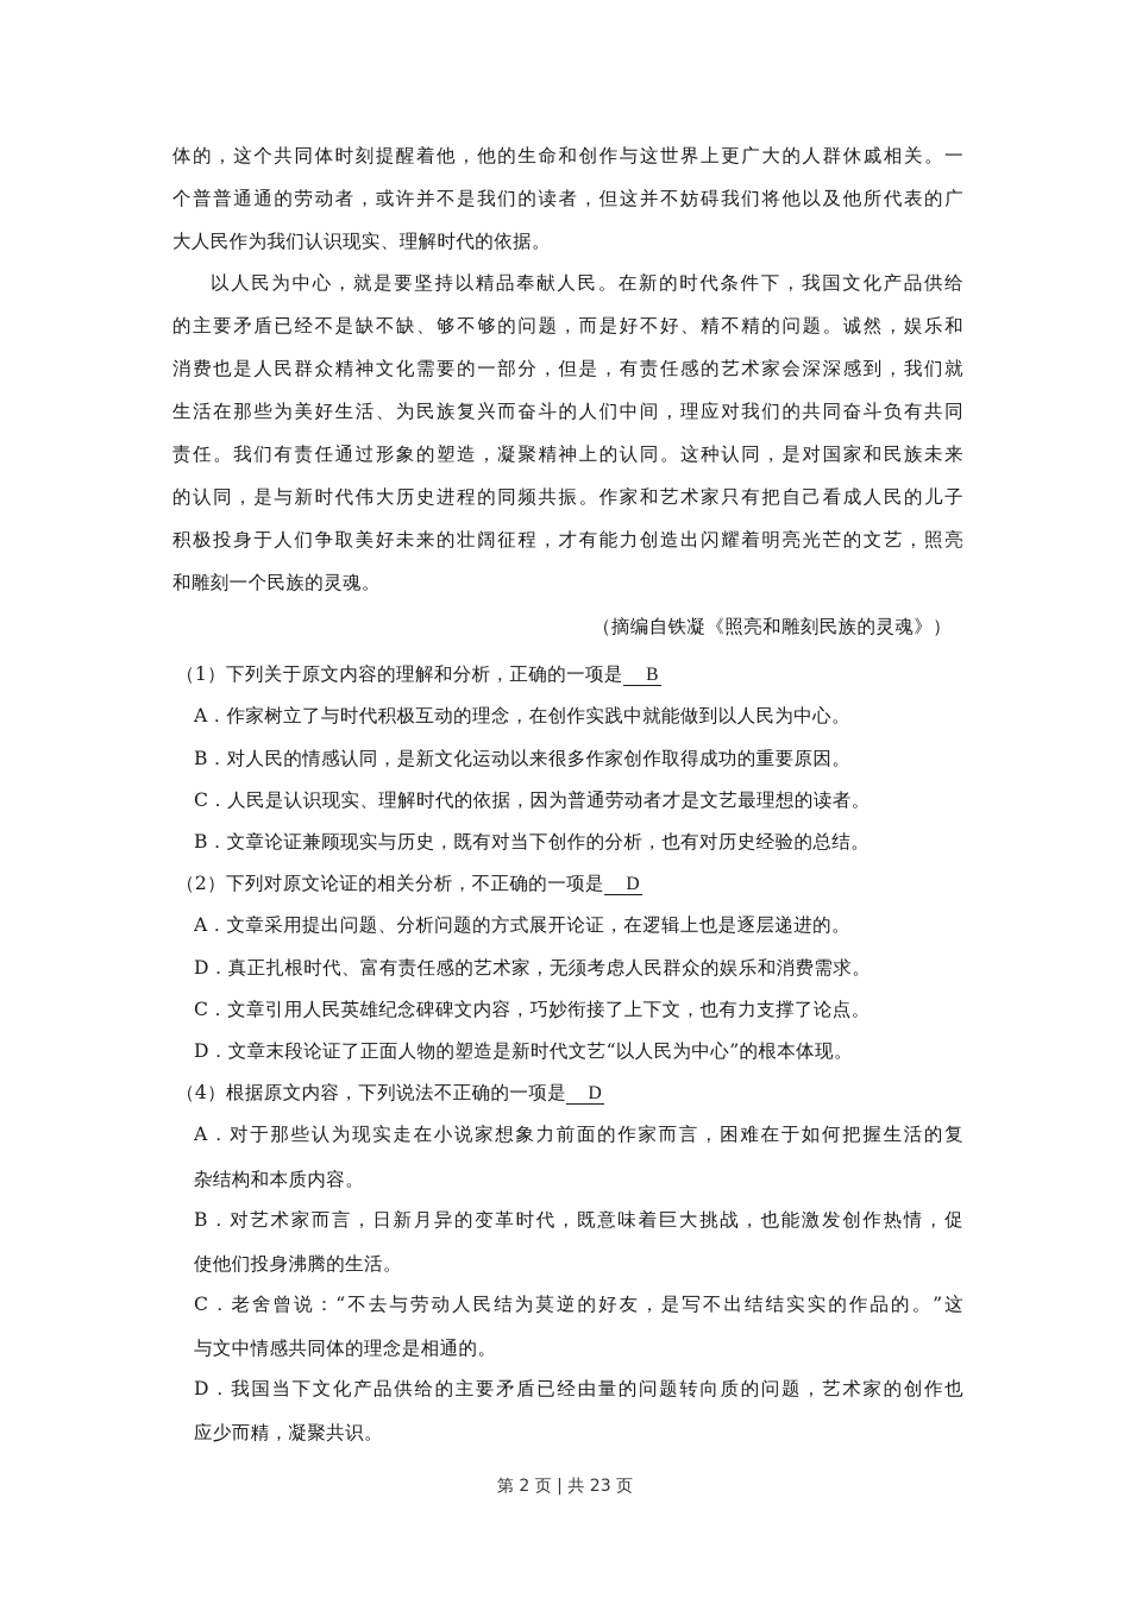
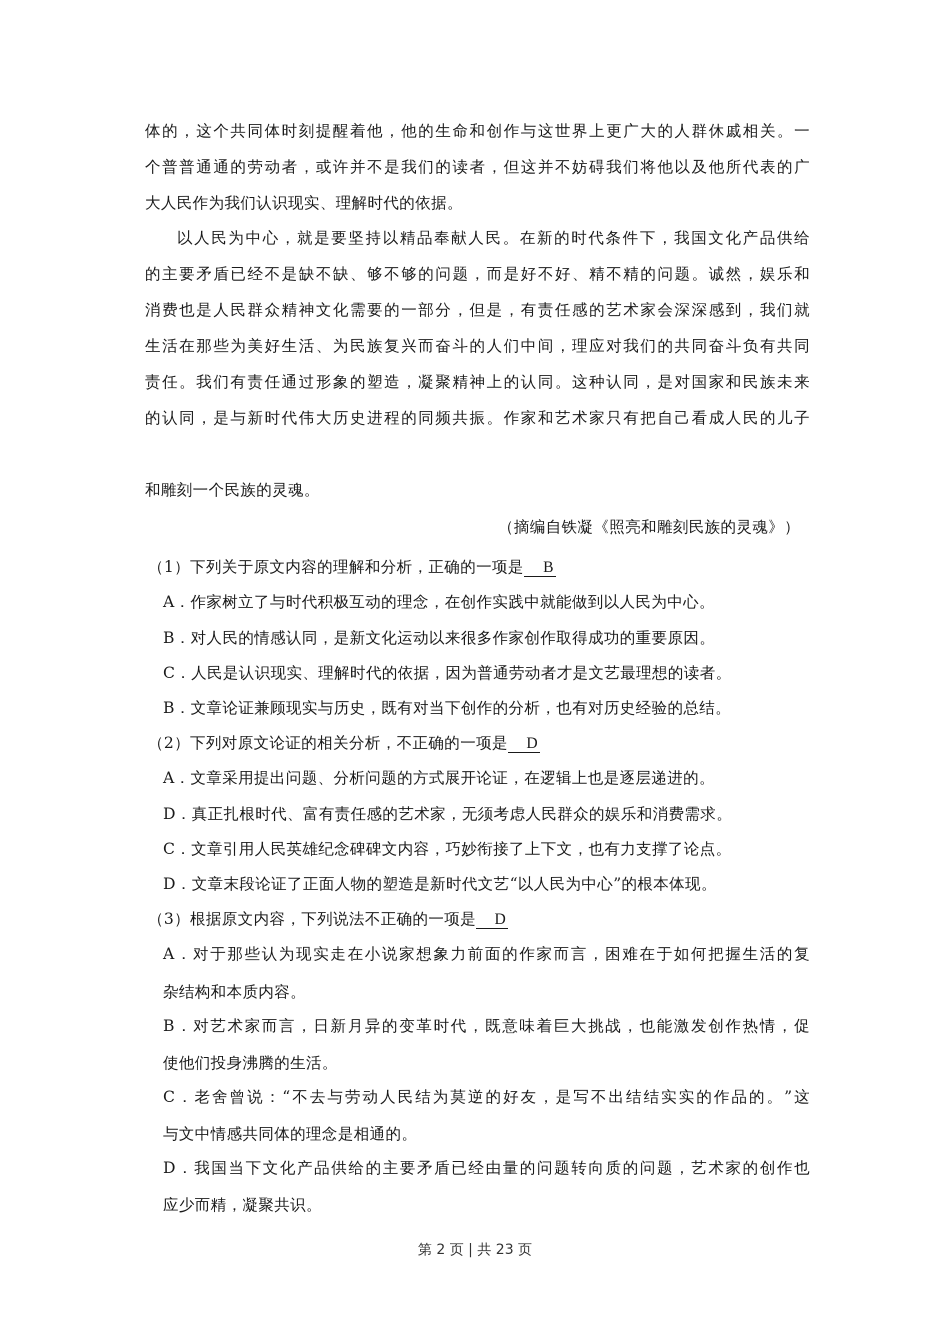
  体的，这个共同体时刻提醒着他，他的生命和创作与这世界上更广大的人群休戚相关。一
  个普普通通的劳动者，或许并不是我们的读者，但这并不妨碍我们将他以及他所代表的广
  大人民作为我们认识现实、理解时代的依据。
  以人民为中心，就是要坚持以精品奉献人民。在新的时代条件下，我国文化产品供给
  的主要矛盾已经不是缺不缺、够不够的问题，而是好不好、精不精的问题。诚然，娱乐和
  消费也是人民群众精神文化需要的一部分，但是，有责任感的艺术家会深深感到，我们就
  生活在那些为美好生活、为民族复兴而奋斗的人们中间，理应对我们的共同奋斗负有共同
  责任。我们有责任通过形象的塑造，凝聚精神上的认同。这种认同，是对国家和民族未来
  的认同，是与新时代伟大历史进程的同频共振。作家和艺术家只有把自己看成人民的儿子
- 积极投身于人们争取美好未来的壮阔征程，才有能力创造出闪耀着明亮光芒的文艺，照亮
  和雕刻一个民族的灵魂。
  （摘编自铁凝《照亮和雕刻民族的灵魂》）
  （1）下列关于原文内容的理解和分析，正确的一项是 B
  A．作家树立了与时代积极互动的理念，在创作实践中就能做到以人民为中心。
  B．对人民的情感认同，是新文化运动以来很多作家创作取得成功的重要原因。
  C．人民是认识现实、理解时代的依据，因为普通劳动者才是文艺最理想的读者。
  B．文章论证兼顾现实与历史，既有对当下创作的分析，也有对历史经验的总结。
  （2）下列对原文论证的相关分析，不正确的一项是 D
  A．文章采用提出问题、分析问题的方式展开论证，在逻辑上也是逐层递进的。
  D．真正扎根时代、富有责任感的艺术家，无须考虑人民群众的娱乐和消费需求。
  C．文章引用人民英雄纪念碑碑文内容，巧妙衔接了上下文，也有力支撑了论点。
  D．文章末段论证了正面人物的塑造是新时代文艺“以人民为中心”的根本体现。
- （4）根据原文内容，下列说法不正确的一项是 D
+ （3）根据原文内容，下列说法不正确的一项是 D
  A．对于那些认为现实走在小说家想象力前面的作家而言，困难在于如何把握生活的复
  杂结构和本质内容。
  B．对艺术家而言，日新月异的变革时代，既意味着巨大挑战，也能激发创作热情，促
  使他们投身沸腾的生活。
  C．老舍曾说：“不去与劳动人民结为莫逆的好友，是写不出结结实实的作品的。”这
  与文中情感共同体的理念是相通的。
  D．我国当下文化产品供给的主要矛盾已经由量的问题转向质的问题，艺术家的创作也
  应少而精，凝聚共识。
  第 2 页 | 共 23 页
